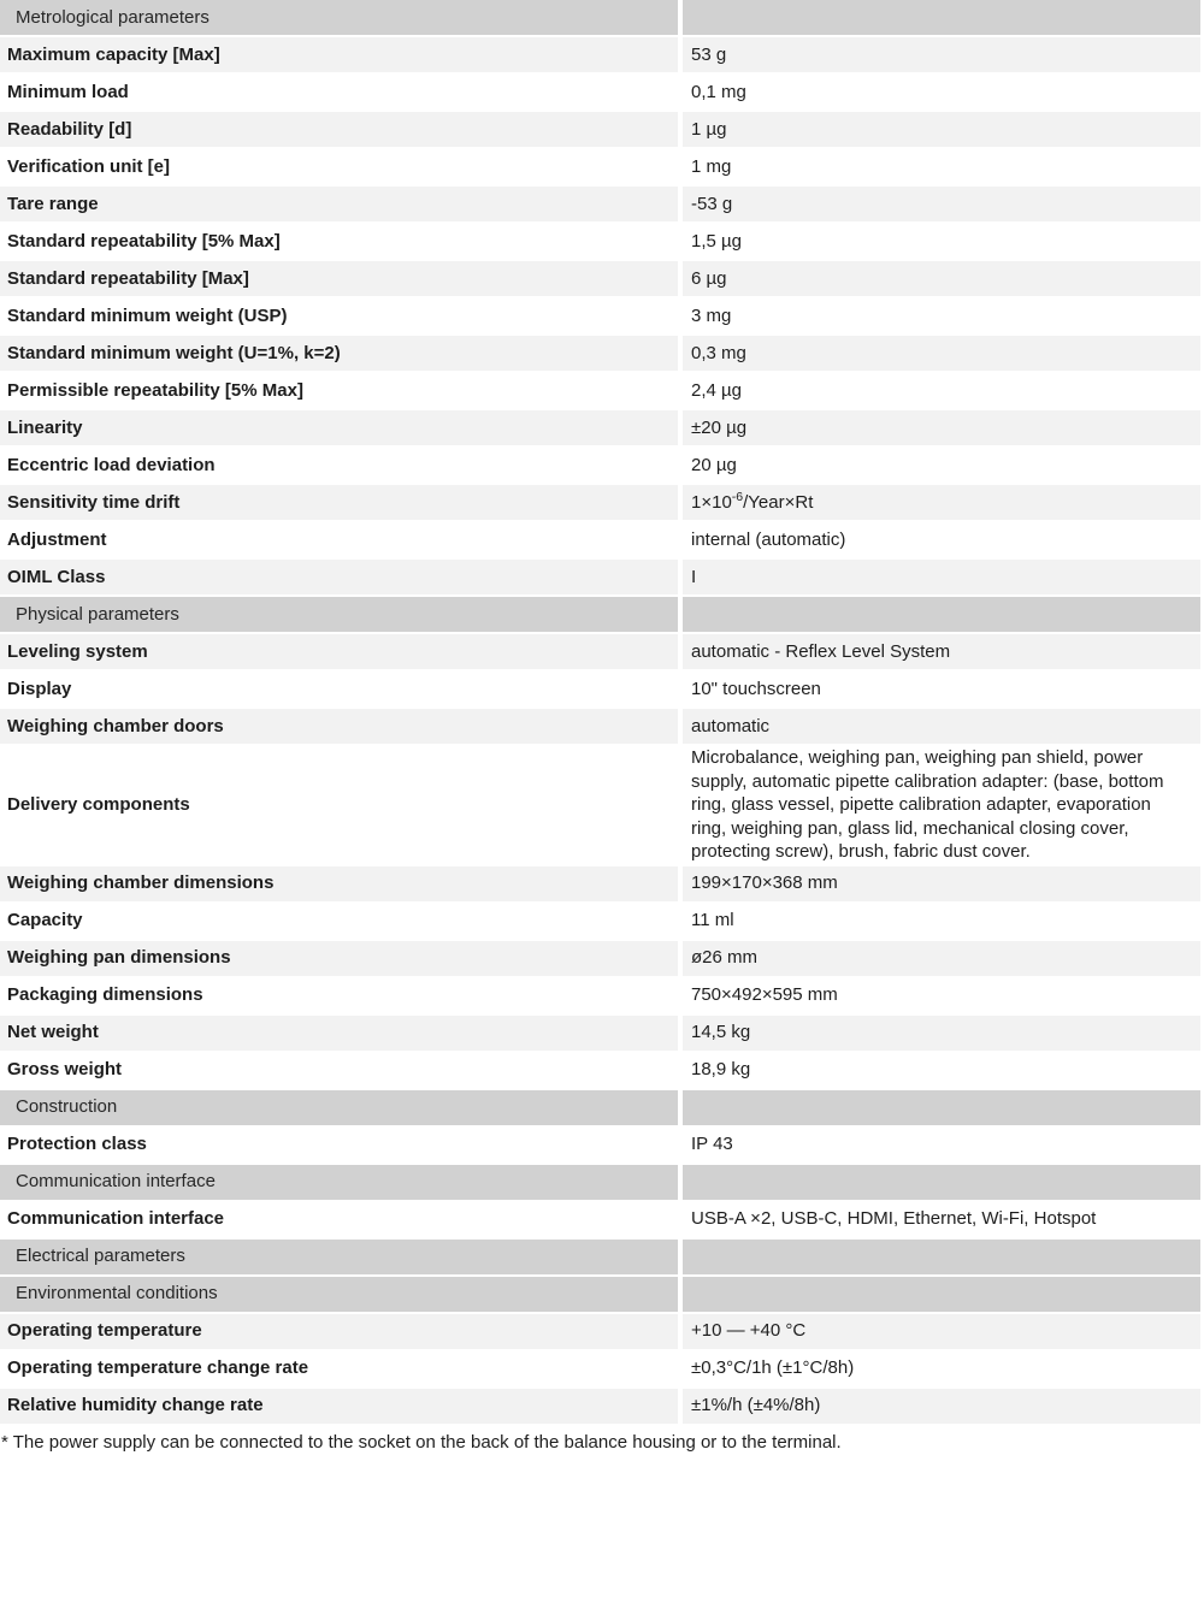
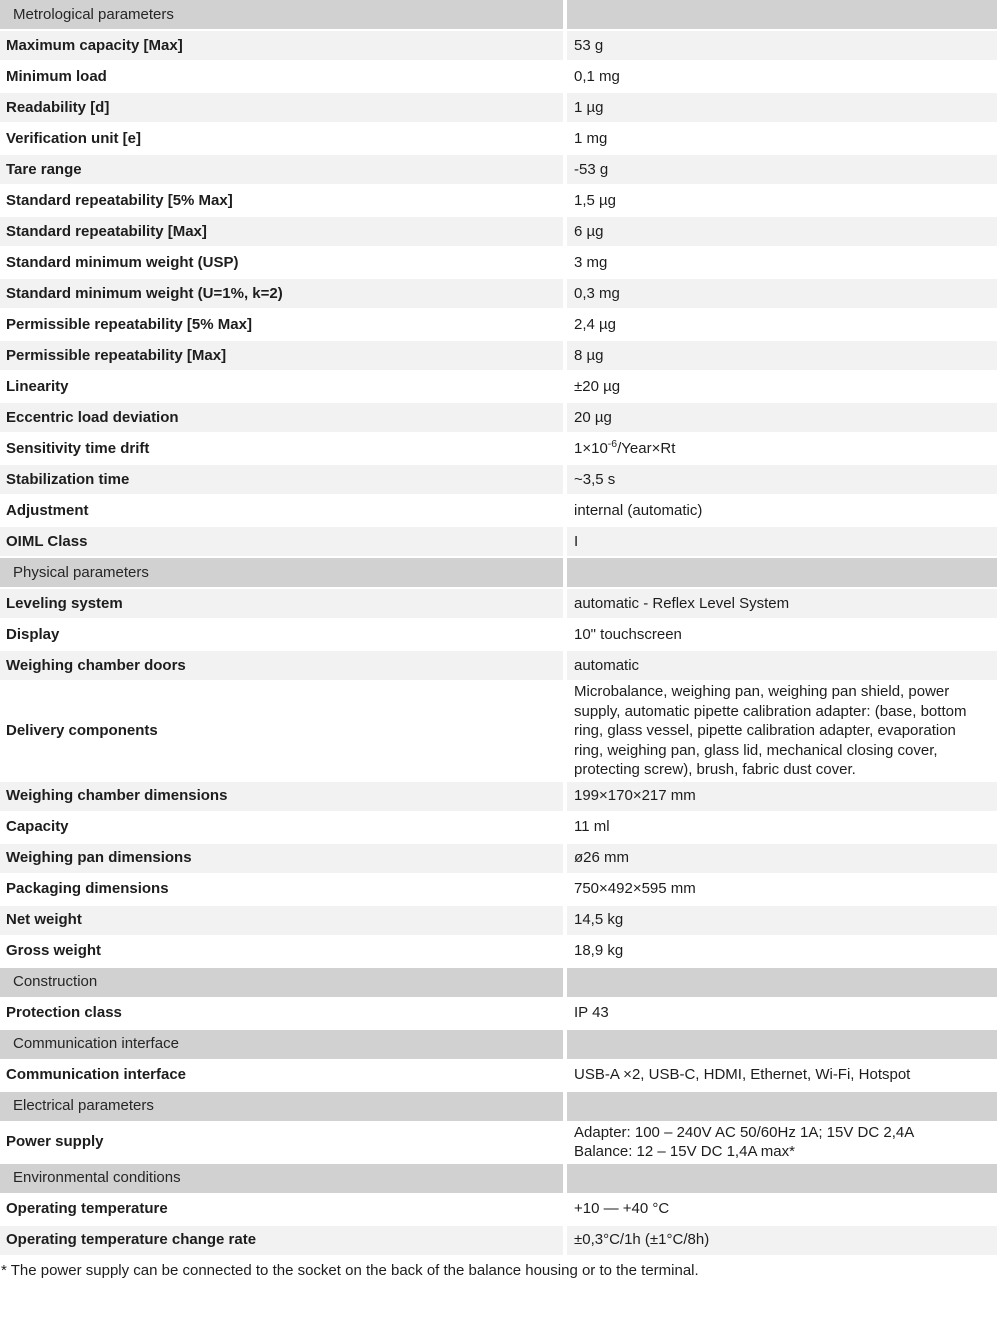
  Metrological parameters
  Maximum capacity [Max]	53 g
  Minimum load	0,1 mg
  Readability [d]	1 µg
  Verification unit [e]	1 mg
  Tare range	-53 g
  Standard repeatability [5% Max]	1,5 µg
  Standard repeatability [Max]	6 µg
  Standard minimum weight (USP)	3 mg
  Standard minimum weight (U=1%, k=2)	0,3 mg
  Permissible repeatability [5% Max]	2,4 µg
+ Permissible repeatability [Max]	8 µg
  Linearity	±20 µg
  Eccentric load deviation	20 µg
  Sensitivity time drift	1×10-6/Year×Rt
+ Stabilization time	~3,5 s
  Adjustment	internal (automatic)
  OIML Class	I
  Physical parameters
  Leveling system	automatic - Reflex Level System
  Display	10" touchscreen
  Weighing chamber doors	automatic
  Delivery components	Microbalance, weighing pan, weighing pan shield, power supply, automatic pipette calibration adapter: (base, bottom ring, glass vessel, pipette calibration adapter, evaporation ring, weighing pan, glass lid, mechanical closing cover, protecting screw), brush, fabric dust cover.
- Weighing chamber dimensions	199×170×368 mm
+ Weighing chamber dimensions	199×170×217 mm
  Capacity	11 ml
  Weighing pan dimensions	ø26 mm
  Packaging dimensions	750×492×595 mm
  Net weight	14,5 kg
  Gross weight	18,9 kg
  Construction
  Protection class	IP 43
  Communication interface
  Communication interface	USB-A ×2, USB-C, HDMI, Ethernet, Wi-Fi, Hotspot
  Electrical parameters
+ Power supply	Adapter: 100 – 240V AC 50/60Hz 1A; 15V DC 2,4ABalance: 12 – 15V DC 1,4A max*
  Environmental conditions
  Operating temperature	+10 — +40 °C
  Operating temperature change rate	±0,3°C/1h (±1°C/8h)
- Relative humidity change rate	±1%/h (±4%/8h)
  * The power supply can be connected to the socket on the back of the balance housing or to the terminal.
